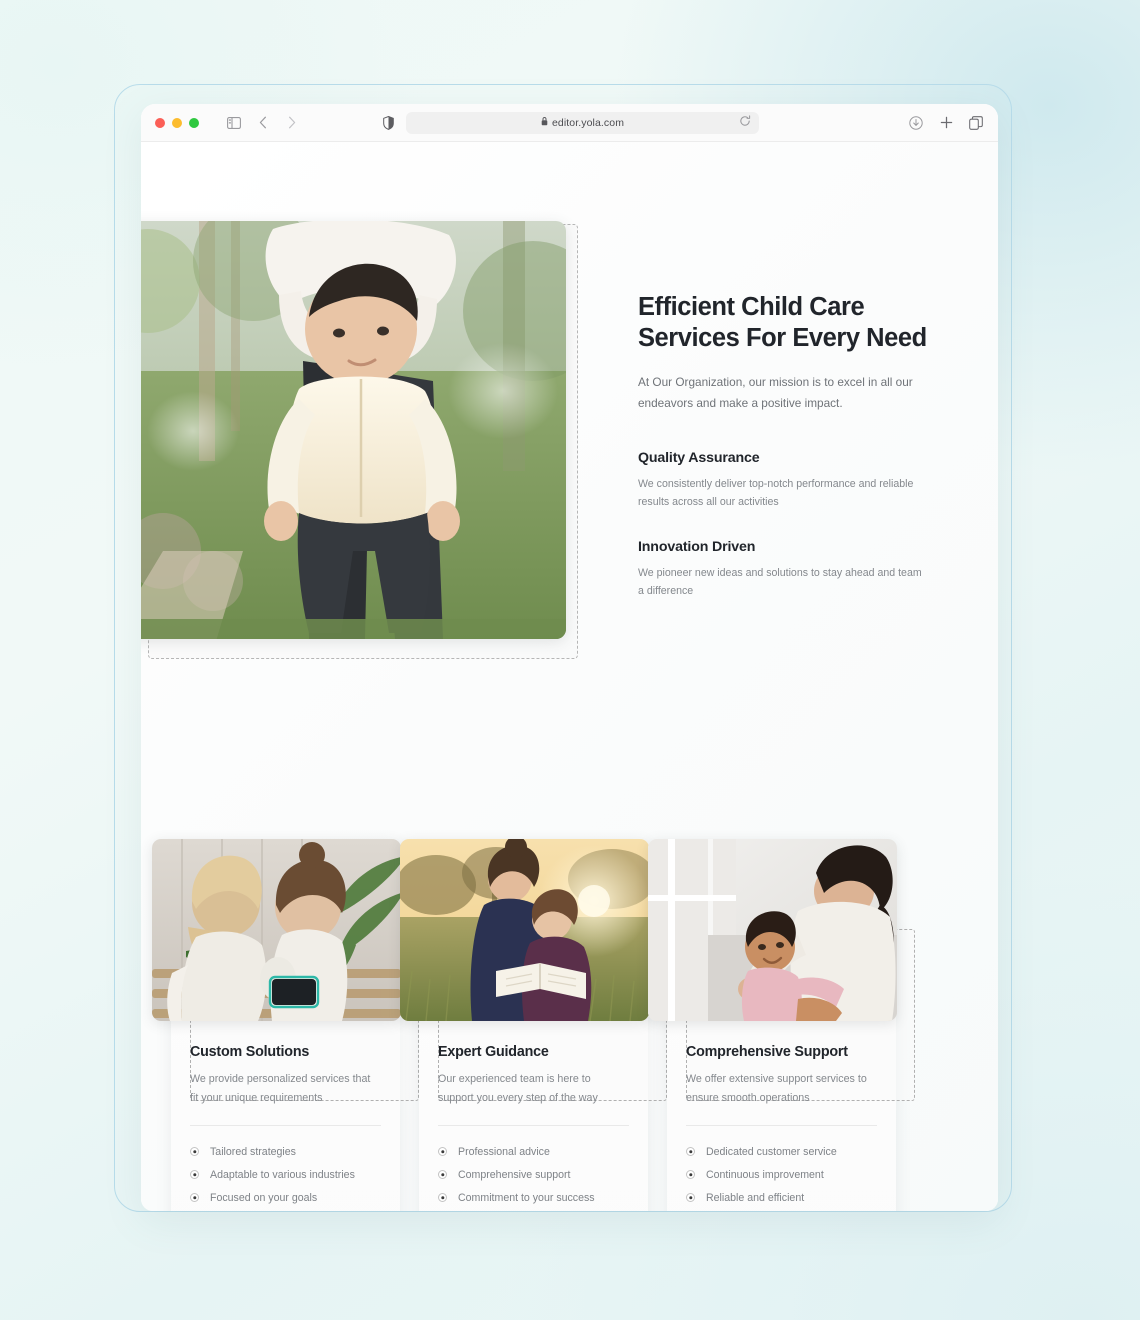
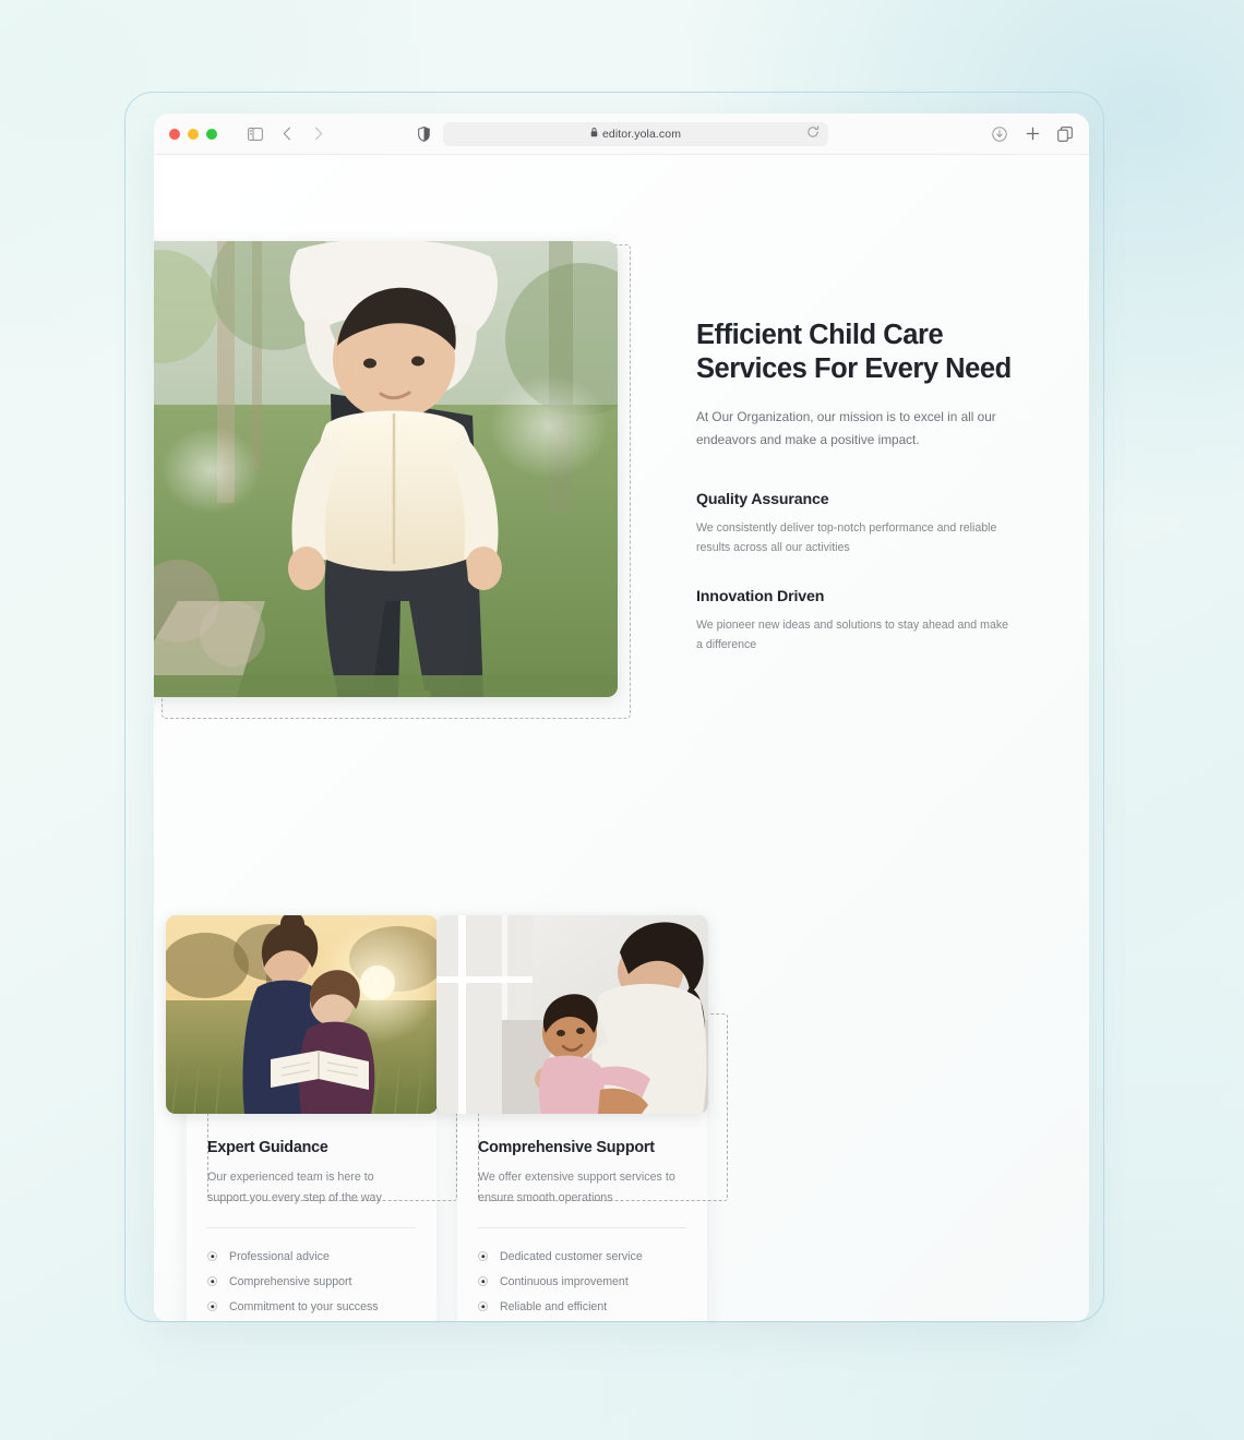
  editor.yola.com
  Efficient Child Care Services For Every Need
  At Our Organization, our mission is to excel in all our endeavors and make a positive impact.
  Quality Assurance
  We consistently deliver top-notch performance and reliable results across all our activities
  Innovation Driven
- We pioneer new ideas and solutions to stay ahead and team a difference
+ We pioneer new ideas and solutions to stay ahead and make a difference
- Custom Solutions
- We provide personalized services that fit your unique requirements
- Tailored strategies
- Adaptable to various industries
- Focused on your goals
  Expert Guidance
  Our experienced team is here to support you every step of the way
  Professional advice
  Comprehensive support
  Commitment to your success
  Comprehensive Support
  We offer extensive support services to ensure smooth operations
  Dedicated customer service
  Continuous improvement
  Reliable and efficient
